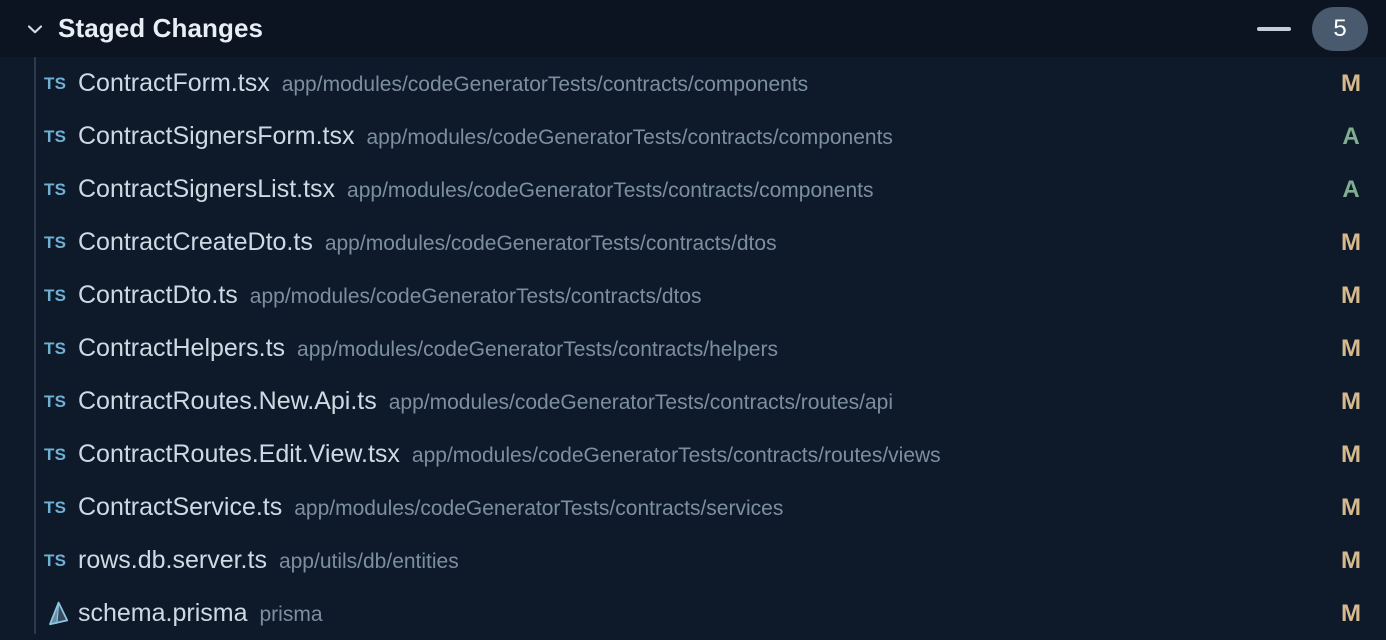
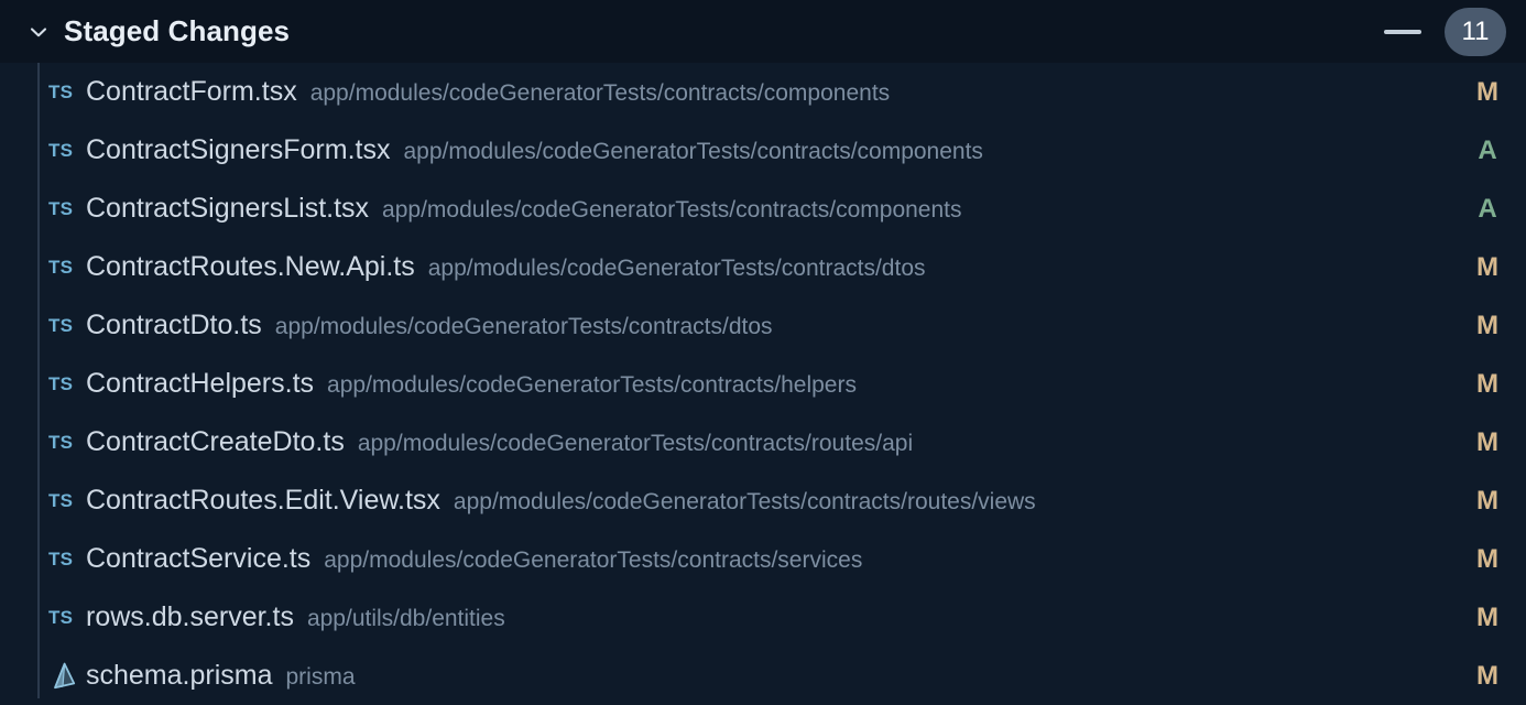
  Staged Changes
- 5
+ 11
  TS
  ContractForm.tsx
  app/modules/codeGeneratorTests/contracts/components
  M
  TS
  ContractSignersForm.tsx
  app/modules/codeGeneratorTests/contracts/components
  A
  TS
  ContractSignersList.tsx
  app/modules/codeGeneratorTests/contracts/components
  A
  TS
- ContractCreateDto.ts
+ ContractRoutes.New.Api.ts
  app/modules/codeGeneratorTests/contracts/dtos
  M
  TS
  ContractDto.ts
  app/modules/codeGeneratorTests/contracts/dtos
  M
  TS
  ContractHelpers.ts
  app/modules/codeGeneratorTests/contracts/helpers
  M
  TS
- ContractRoutes.New.Api.ts
+ ContractCreateDto.ts
  app/modules/codeGeneratorTests/contracts/routes/api
  M
  TS
  ContractRoutes.Edit.View.tsx
  app/modules/codeGeneratorTests/contracts/routes/views
  M
  TS
  ContractService.ts
  app/modules/codeGeneratorTests/contracts/services
  M
  TS
  rows.db.server.ts
  app/utils/db/entities
  M
  schema.prisma
  prisma
  M
